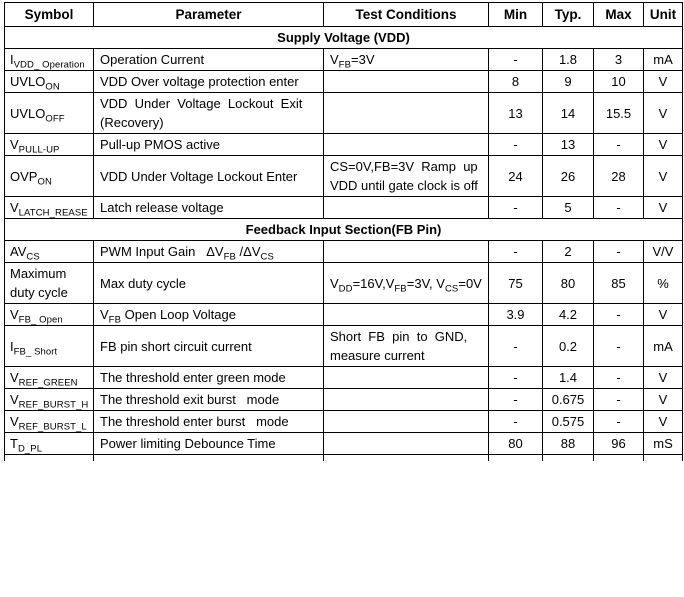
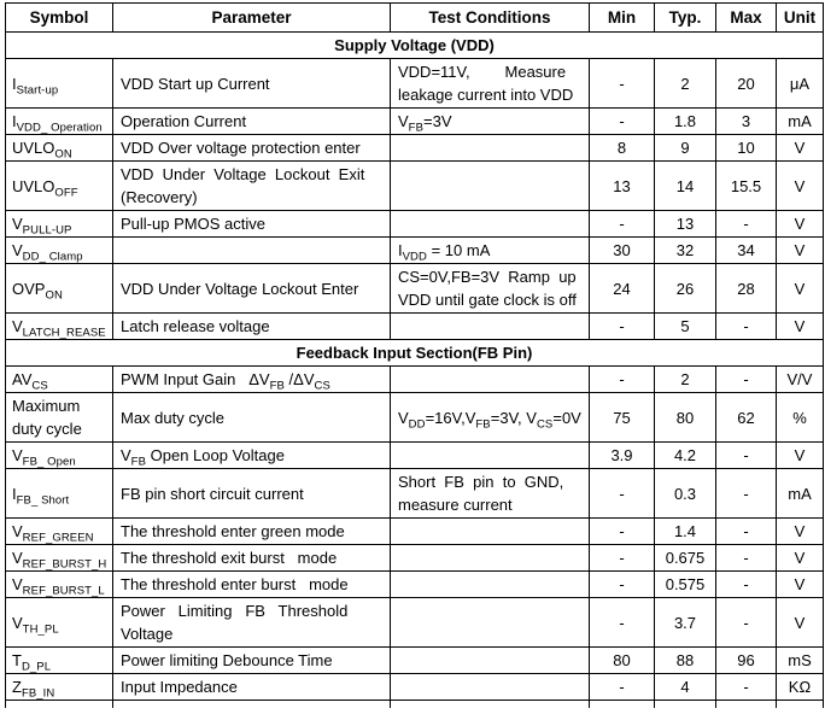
  Symbol	Parameter	Test Conditions	Min	Typ.	Max	Unit
  Supply Voltage (VDD)
+ IStart-up	VDD Start up Current	VDD=11V, Measureleakage current into VDD	-	2	20	μA
  IVDD_ Operation	Operation Current	VFB=3V	-	1.8	3	mA
  UVLOON	VDD Over voltage protection enter		8	9	10	V
  UVLOOFF	VDD Under Voltage Lockout Exit(Recovery)		13	14	15.5	V
  VPULL-UP	Pull-up PMOS active		-	13	-	V
+ VDD_ Clamp		IVDD = 10 mA	30	32	34	V
  OVPON	VDD Under Voltage Lockout Enter	CS=0V,FB=3V Ramp upVDD until gate clock is off	24	26	28	V
  VLATCH_REASE	Latch release voltage		-	5	-	V
  Feedback Input Section(FB Pin)
  AVCS	PWM Input Gain ΔVFB /ΔVCS		-	2	-	V/V
- Maximumduty cycle	Max duty cycle	VDD=16V,VFB=3V, VCS=0V	75	80	85	%
+ Maximumduty cycle	Max duty cycle	VDD=16V,VFB=3V, VCS=0V	75	80	62	%
  VFB_ Open	VFB Open Loop Voltage		3.9	4.2	-	V
- IFB_ Short	FB pin short circuit current	Short FB pin to GND,measure current	-	0.2	-	mA
+ IFB_ Short	FB pin short circuit current	Short FB pin to GND,measure current	-	0.3	-	mA
  VREF_GREEN	The threshold enter green mode		-	1.4	-	V
  VREF_BURST_H	The threshold exit burst mode		-	0.675	-	V
  VREF_BURST_L	The threshold enter burst mode		-	0.575	-	V
+ VTH_PL	Power Limiting FB ThresholdVoltage		-	3.7	-	V
  TD_PL	Power limiting Debounce Time		80	88	96	mS
+ ZFB_IN	Input Impedance		-	4	-	KΩ
